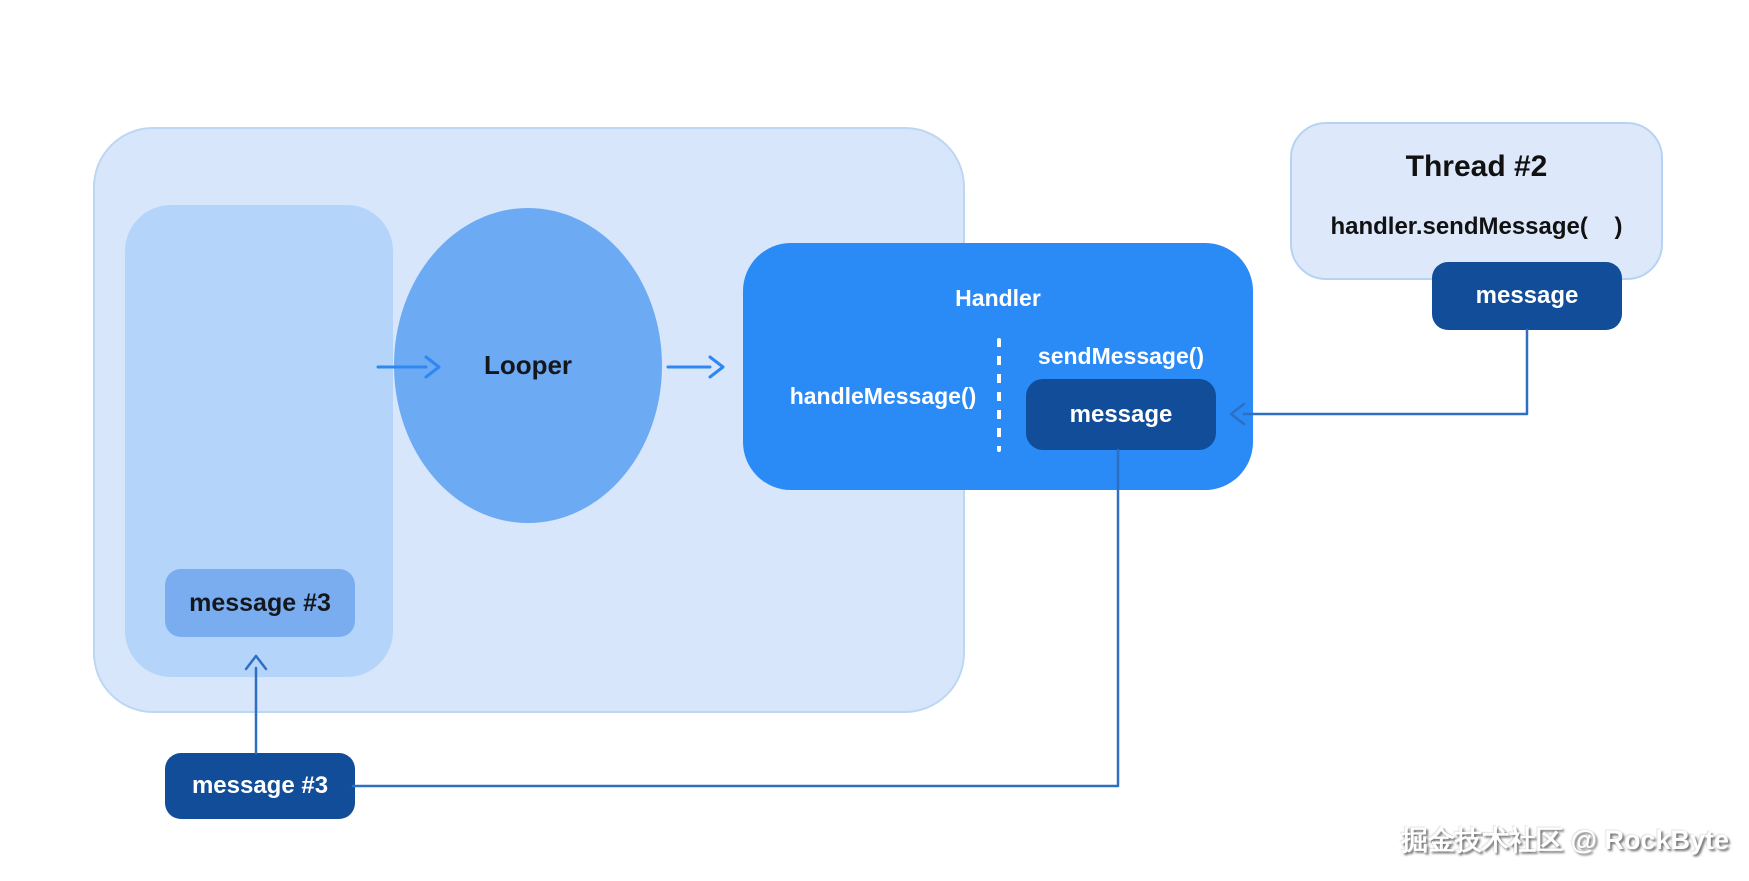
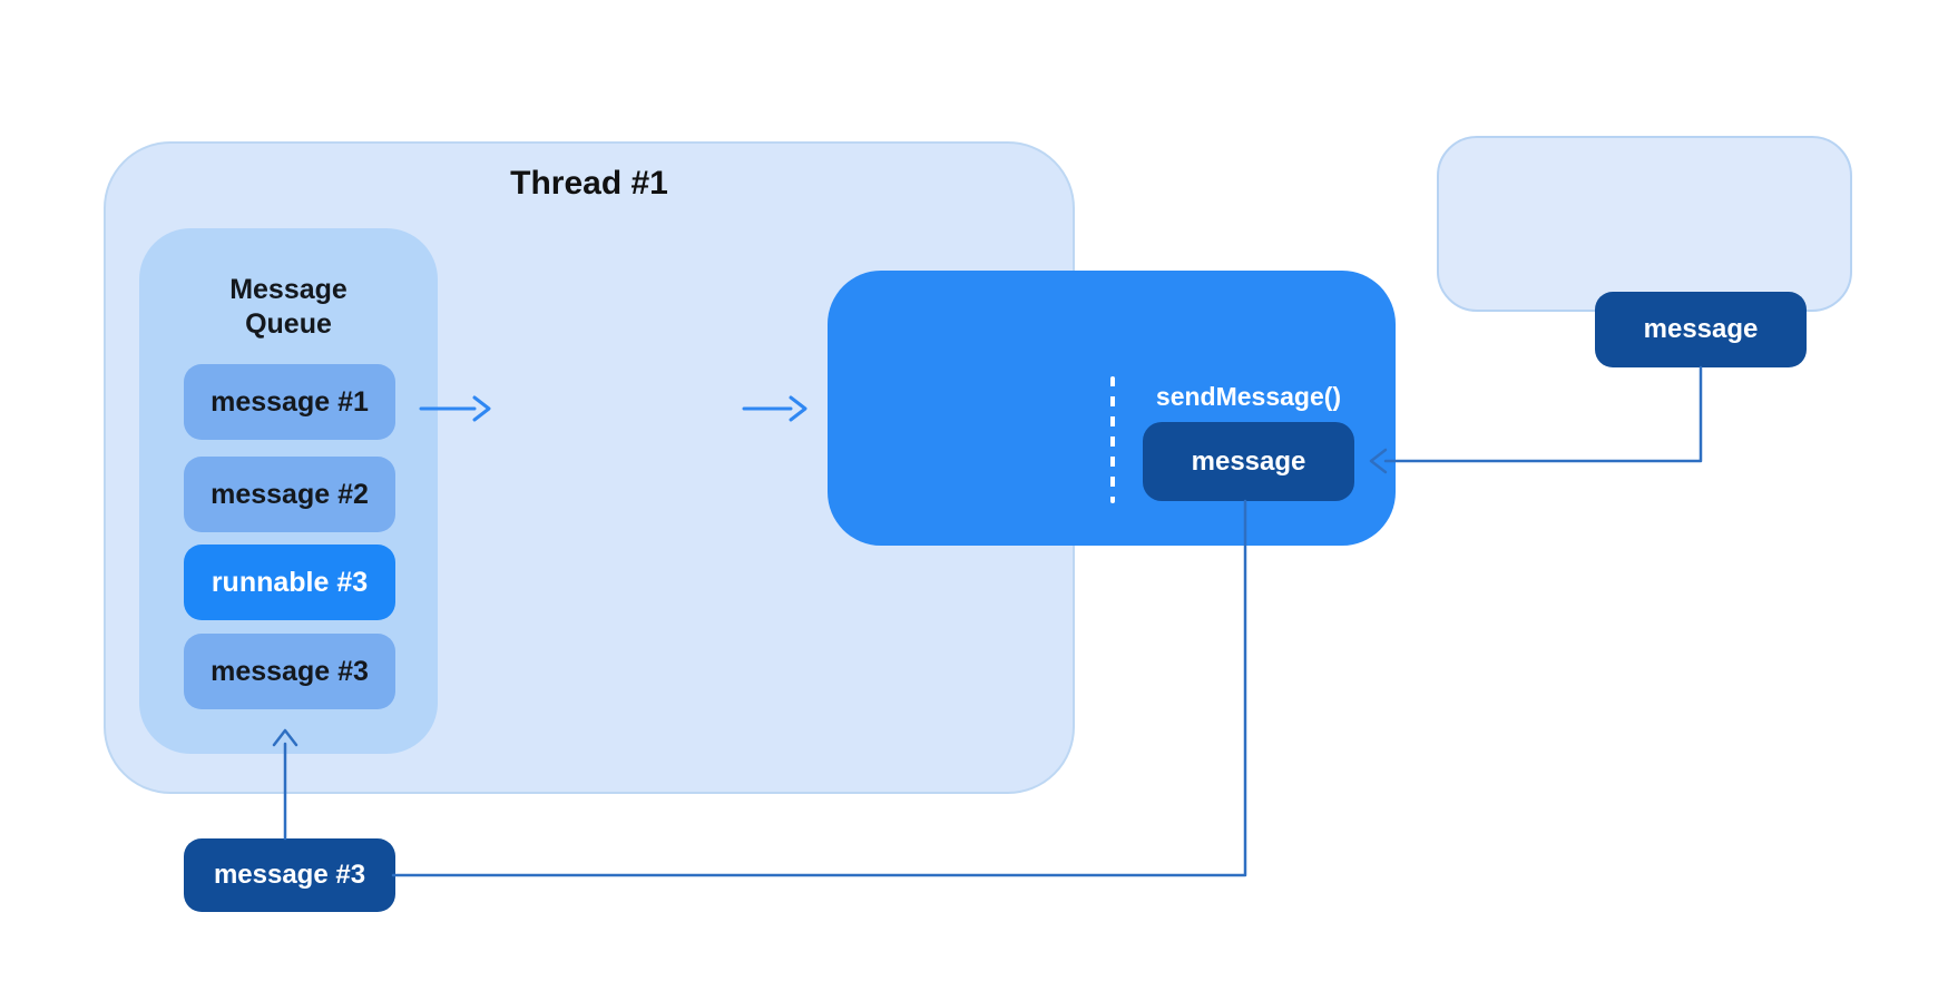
+ Thread #1
+ Message
+ Queue
+ message #1
+ message #2
+ runnable #3
  message #3
- Looper
- Handler
- handleMessage()
  sendMessage()
  message
- Thread #2
- handler.sendMessage( )
  message
  message #3
- 掘金技术社区 @ RockByte
